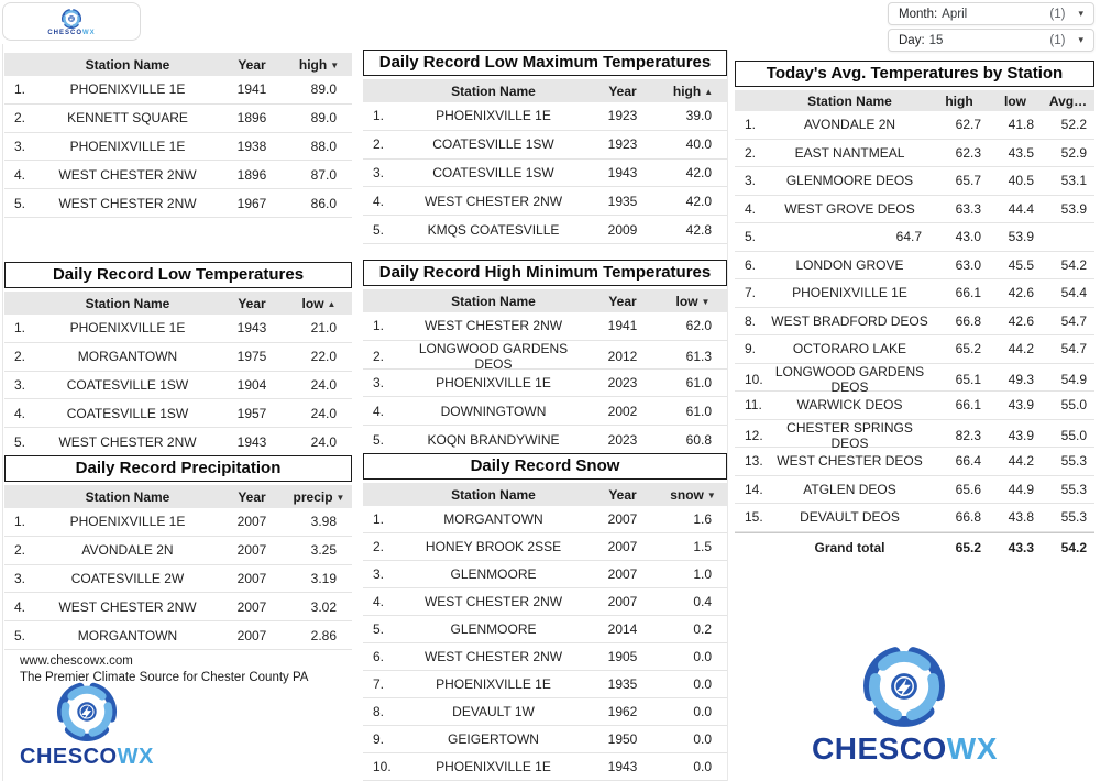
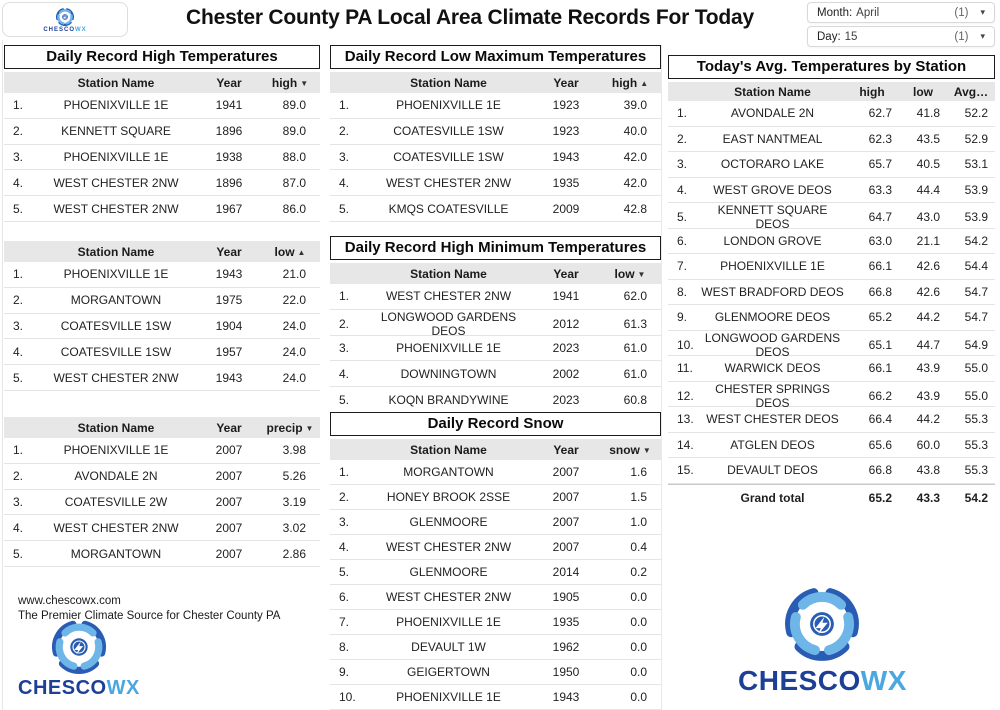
+ Chester County PA Local Area Climate Records For Today
  Month:
  April
  (1)
  ▾
  Day:
  15
  (1)
  ▾
+ Daily Record High Temperatures
  Station Name
  Year
  high ▼
  1.
  PHOENIXVILLE 1E
  1941
  89.0
  2.
  KENNETT SQUARE
  1896
  89.0
  3.
  PHOENIXVILLE 1E
  1938
  88.0
  4.
  WEST CHESTER 2NW
  1896
  87.0
  5.
  WEST CHESTER 2NW
  1967
  86.0
- Daily Record Low Temperatures
  Station Name
  Year
  low ▲
  1.
  PHOENIXVILLE 1E
  1943
  21.0
  2.
  MORGANTOWN
  1975
  22.0
  3.
  COATESVILLE 1SW
  1904
  24.0
  4.
  COATESVILLE 1SW
  1957
  24.0
  5.
  WEST CHESTER 2NW
  1943
  24.0
- Daily Record Precipitation
  Station Name
  Year
  precip ▼
  1.
  PHOENIXVILLE 1E
  2007
  3.98
  2.
  AVONDALE 2N
  2007
- 3.25
+ 5.26
  3.
  COATESVILLE 2W
  2007
  3.19
  4.
  WEST CHESTER 2NW
  2007
  3.02
  5.
  MORGANTOWN
  2007
  2.86
  www.chescowx.com
  The Premier Climate Source for Chester County PA
  CHESCOWX
  Daily Record Low Maximum Temperatures
  Station Name
  Year
  high ▲
  1.
  PHOENIXVILLE 1E
  1923
  39.0
  2.
  COATESVILLE 1SW
  1923
  40.0
  3.
  COATESVILLE 1SW
  1943
  42.0
  4.
  WEST CHESTER 2NW
  1935
  42.0
  5.
  KMQS COATESVILLE
  2009
  42.8
  Daily Record High Minimum Temperatures
  Station Name
  Year
  low ▼
  1.
  WEST CHESTER 2NW
  1941
  62.0
  2.
  LONGWOOD GARDENS DEOS
  2012
  61.3
  3.
  PHOENIXVILLE 1E
  2023
  61.0
  4.
  DOWNINGTOWN
  2002
  61.0
  5.
  KOQN BRANDYWINE
  2023
  60.8
  Daily Record Snow
  Station Name
  Year
  snow ▼
  1.
  MORGANTOWN
  2007
  1.6
  2.
  HONEY BROOK 2SSE
  2007
  1.5
  3.
  GLENMOORE
  2007
  1.0
  4.
  WEST CHESTER 2NW
  2007
  0.4
  5.
  GLENMOORE
  2014
  0.2
  6.
  WEST CHESTER 2NW
  1905
  0.0
  7.
  PHOENIXVILLE 1E
  1935
  0.0
  8.
  DEVAULT 1W
  1962
  0.0
  9.
  GEIGERTOWN
  1950
  0.0
  10.
  PHOENIXVILLE 1E
  1943
  0.0
  Today's Avg. Temperatures by Station
  Station Name
  high
  low
  Avg…
  1.
  AVONDALE 2N
  62.7
  41.8
  52.2
  2.
  EAST NANTMEAL
  62.3
  43.5
  52.9
  3.
- GLENMOORE DEOS
+ OCTORARO LAKE
  65.7
  40.5
  53.1
  4.
  WEST GROVE DEOS
  63.3
  44.4
  53.9
  5.
+ KENNETT SQUARE DEOS
  64.7
  43.0
  53.9
  6.
  LONDON GROVE
  63.0
- 45.5
+ 21.1
  54.2
  7.
  PHOENIXVILLE 1E
  66.1
  42.6
  54.4
  8.
  WEST BRADFORD DEOS
  66.8
  42.6
  54.7
  9.
- OCTORARO LAKE
+ GLENMOORE DEOS
  65.2
  44.2
  54.7
  10.
  LONGWOOD GARDENS DEOS
  65.1
- 49.3
+ 44.7
  54.9
  11.
  WARWICK DEOS
  66.1
  43.9
  55.0
  12.
  CHESTER SPRINGS DEOS
- 82.3
+ 66.2
  43.9
  55.0
  13.
  WEST CHESTER DEOS
  66.4
  44.2
  55.3
  14.
  ATGLEN DEOS
  65.6
- 44.9
+ 60.0
  55.3
  15.
  DEVAULT DEOS
  66.8
  43.8
  55.3
  Grand total
  65.2
  43.3
  54.2
  CHESCOWX
